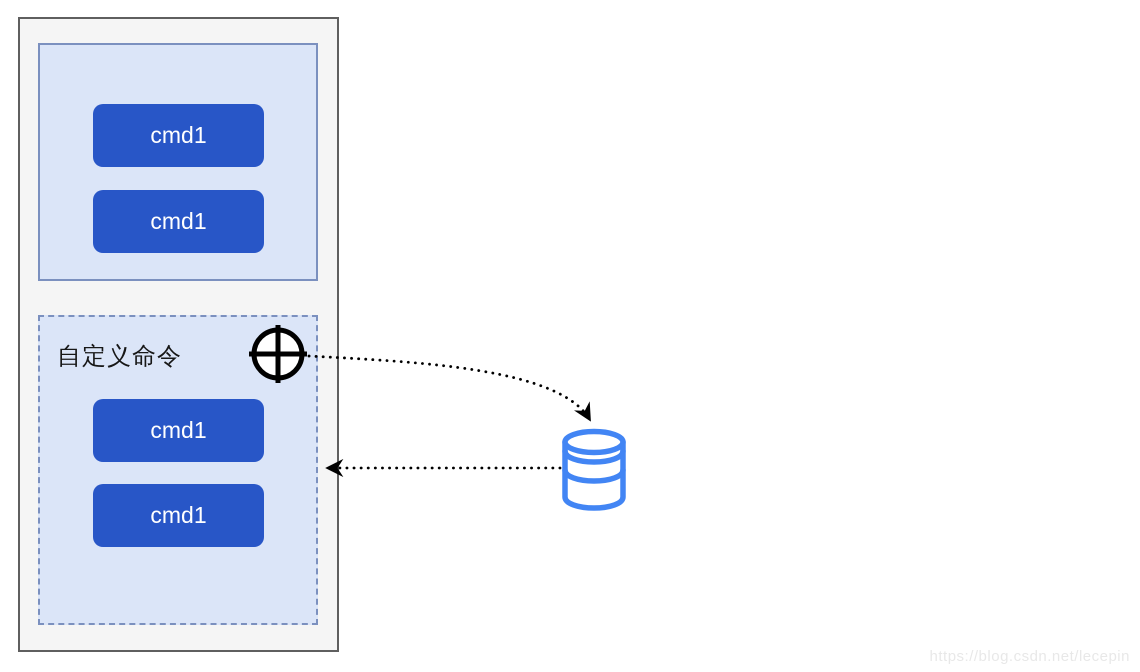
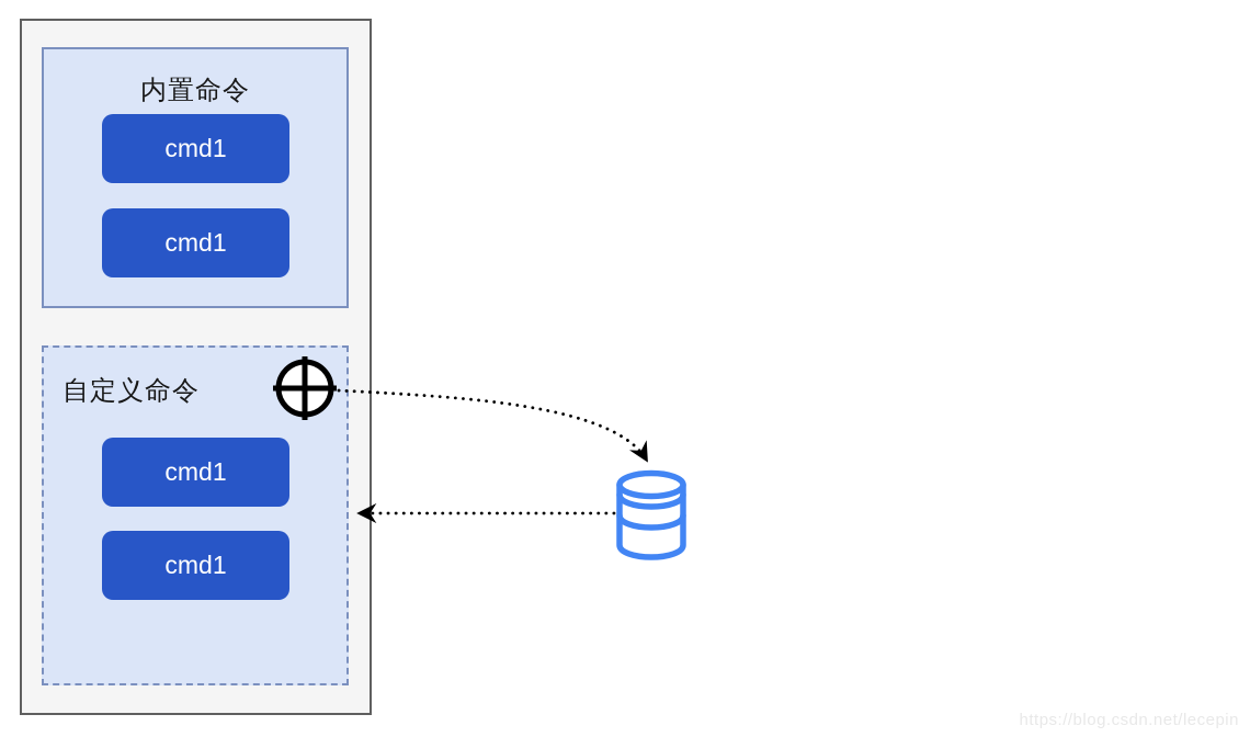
+ 内置命令
  cmd1
  cmd1
  自定义命令
  cmd1
  cmd1
